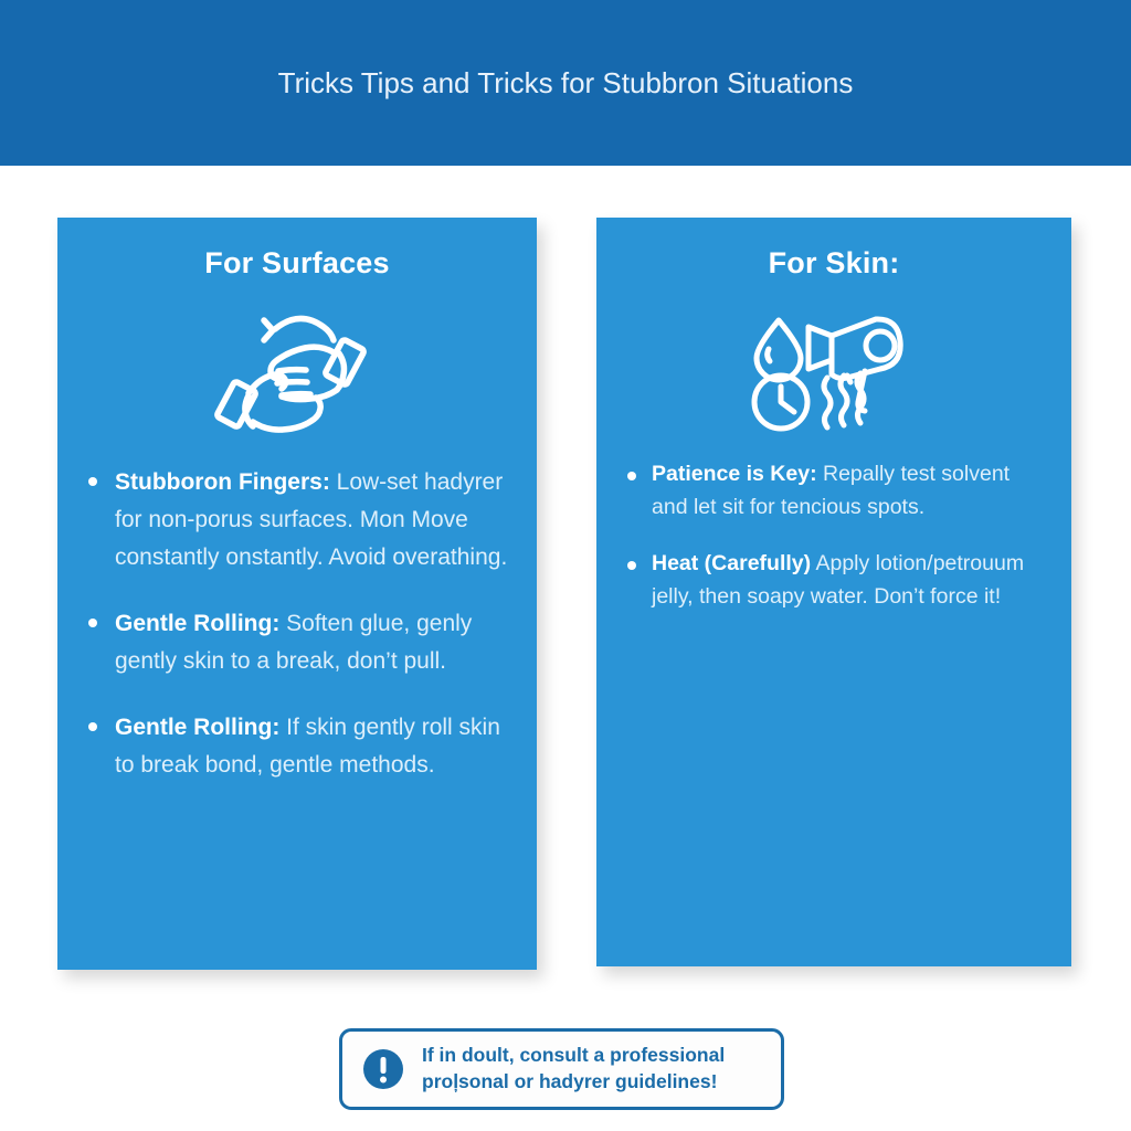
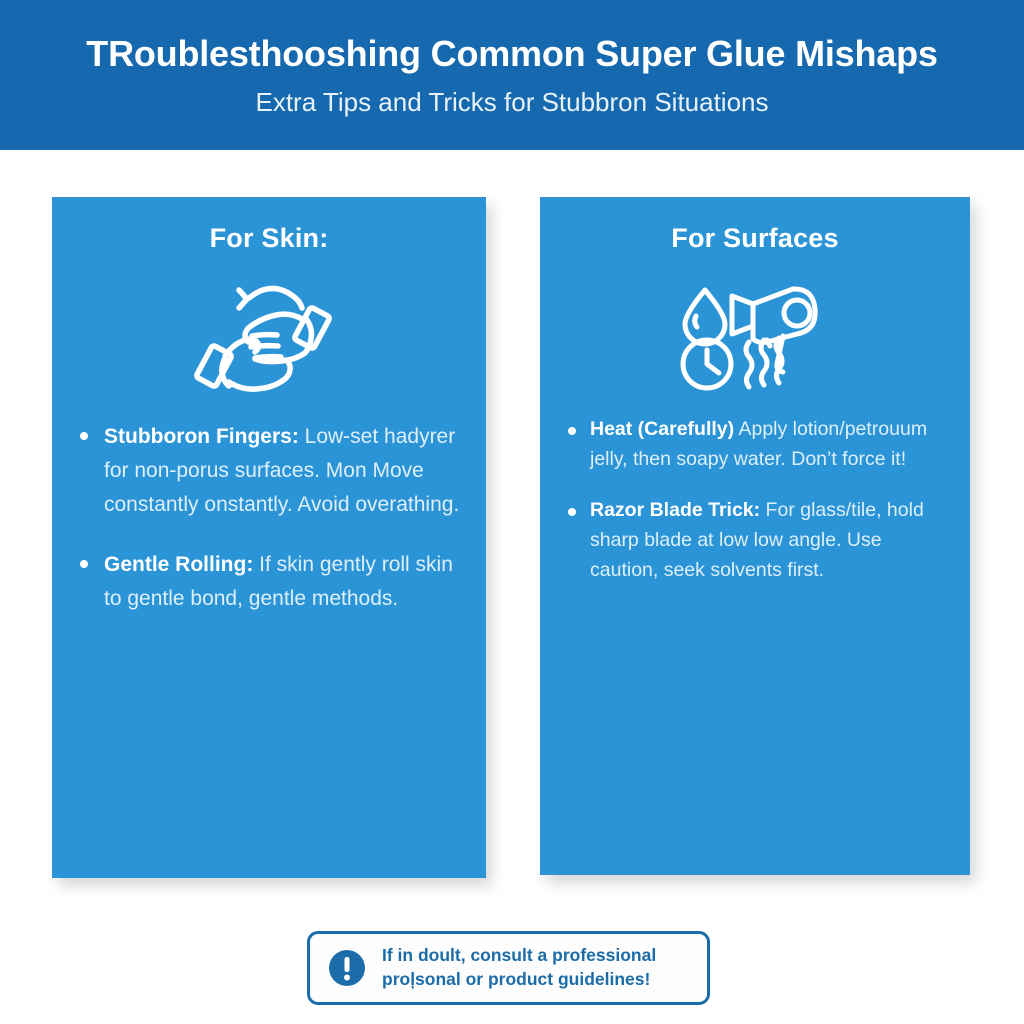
+ TRoublesthooshing Common Super Glue Mishaps
- Tricks Tips and Tricks for Stubbron Situations
+ Extra Tips and Tricks for Stubbron Situations
- For Surfaces
+ For Skin:
  Stubboron Fingers: Low-set hadyrer for non-porus surfaces. Mon Move constantly onstantly. Avoid overathing.
- Gentle Rolling: Soften glue, genly gently skin to a break, don’t pull.
- Gentle Rolling: If skin gently roll skin to break bond, gentle methods.
+ Gentle Rolling: If skin gently roll skin to gentle bond, gentle methods.
- For Skin:
+ For Surfaces
- Patience is Key: Repally test solvent and let sit for tencious spots.
  Heat (Carefully) Apply lotion/petrouum jelly, then soapy water. Don’t force it!
+ Razor Blade Trick: For glass/tile, hold sharp blade at low low angle. Use caution, seek solvents first.
- If in doult, consult a professional proļsonal or hadyrer guidelines!
+ If in doult, consult a professional proļsonal or product guidelines!
